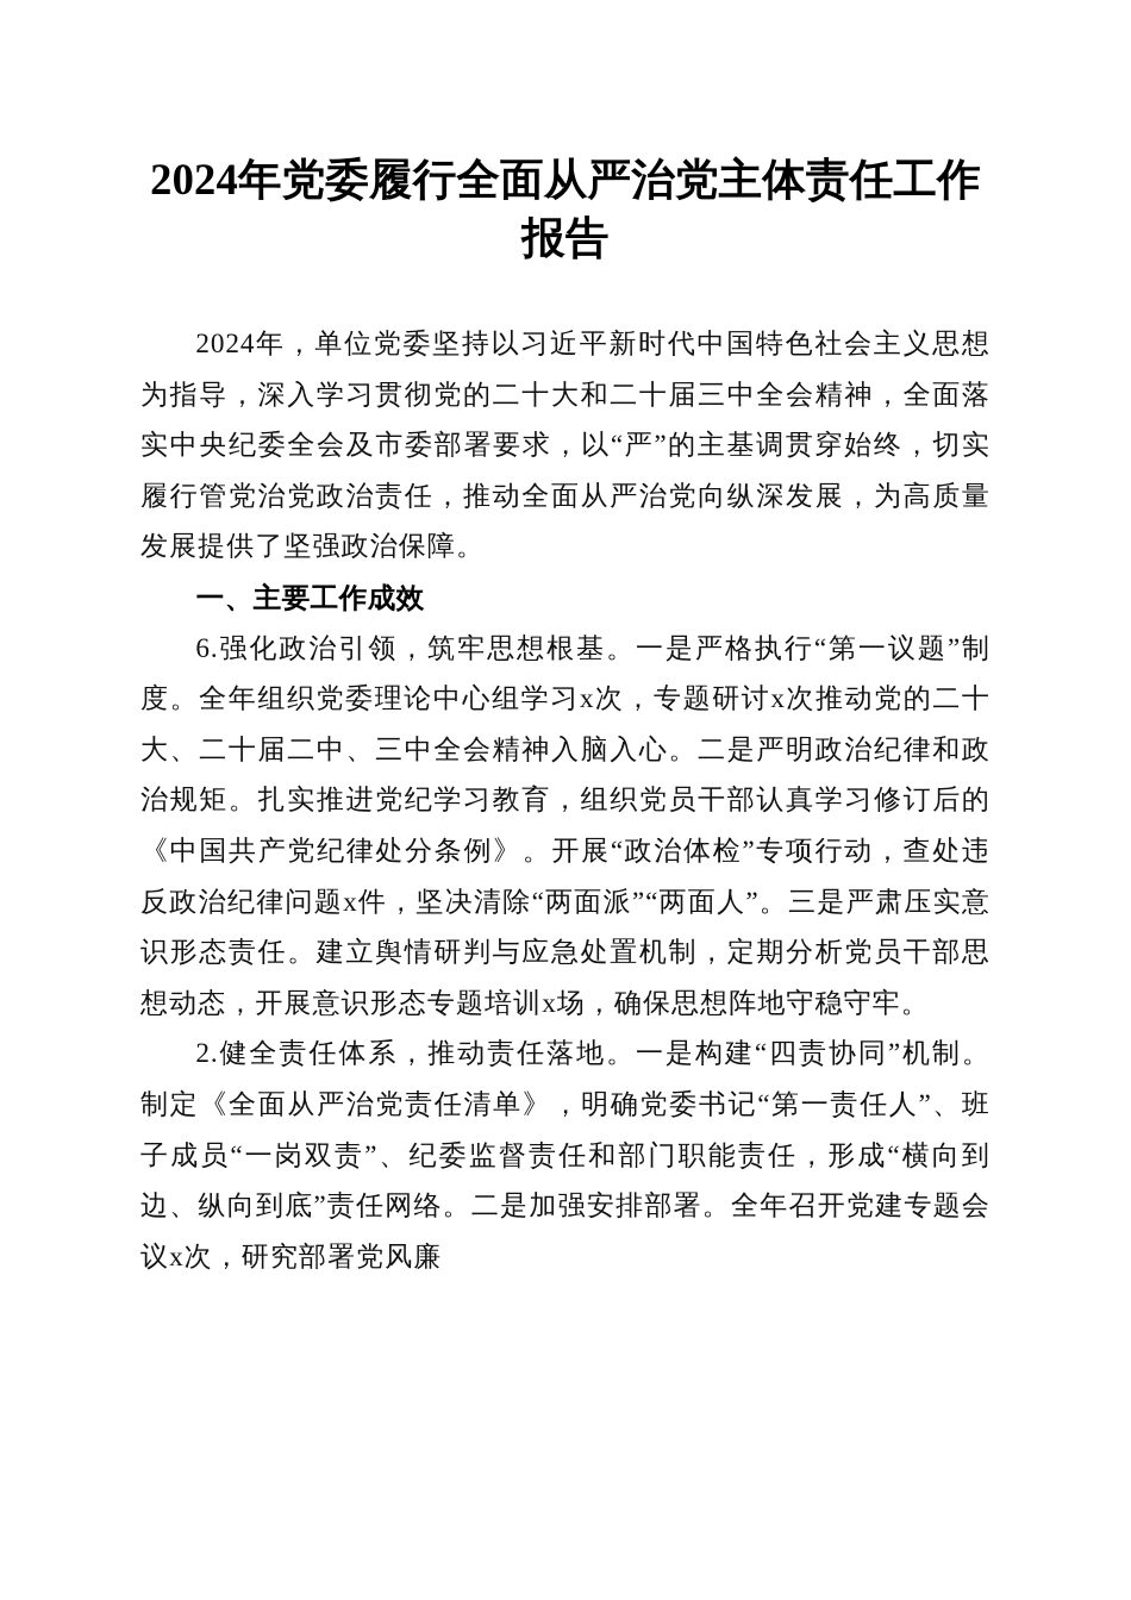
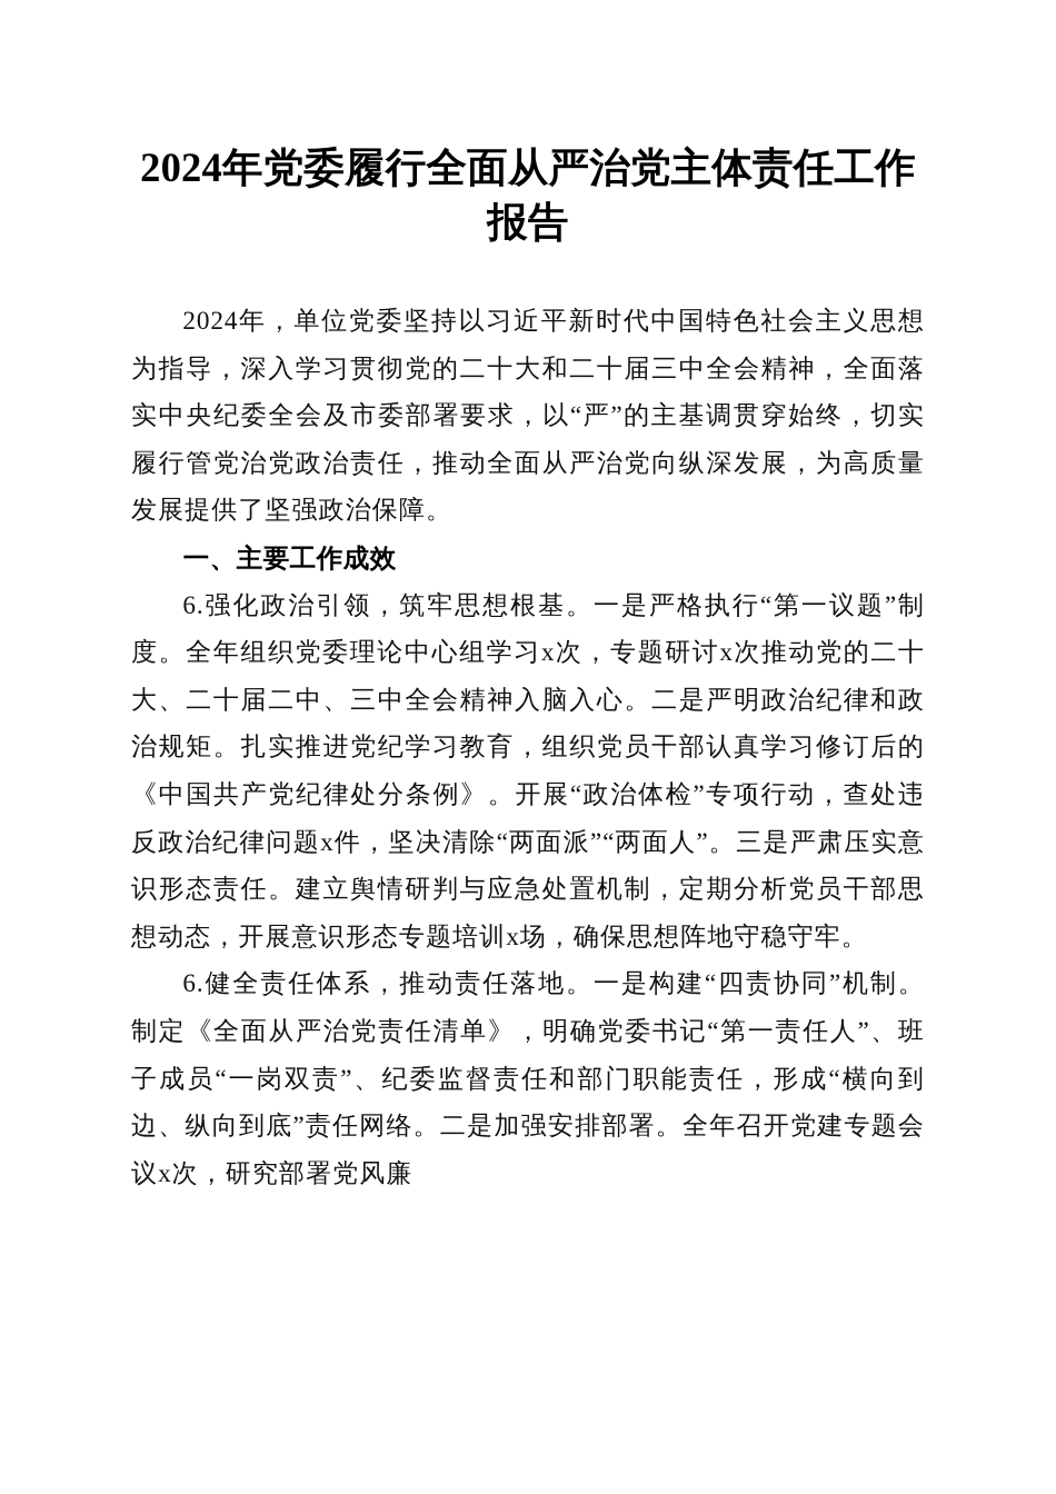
  2024年党委履行全面从严治党主体责任工作报告
  2024年，单位党委坚持以习近平新时代中国特色社会主义思想为指导，深入学习贯彻党的二十大和二十届三中全会精神，全面落实中央纪委全会及市委部署要求，以“严”的主基调贯穿始终，切实履行管党治党政治责任，推动全面从严治党向纵深发展，为高质量发展提供了坚强政治保障。
  一、主要工作成效
  6.强化政治引领，筑牢思想根基。一是严格执行“第一议题”制度。全年组织党委理论中心组学习x次，专题研讨x次推动党的二十大、二十届二中、三中全会精神入脑入心。二是严明政治纪律和政治规矩。扎实推进党纪学习教育，组织党员干部认真学习修订后的《中国共产党纪律处分条例》。开展“政治体检”专项行动，查处违反政治纪律问题x件，坚决清除“两面派”“两面人”。三是严肃压实意识形态责任。建立舆情研判与应急处置机制，定期分析党员干部思想动态，开展意识形态专题培训x场，确保思想阵地守稳守牢。
- 2.健全责任体系，推动责任落地。一是构建“四责协同”机制。制定《全面从严治党责任清单》，明确党委书记“第一责任人”、班子成员“一岗双责”、纪委监督责任和部门职能责任，形成“横向到边、纵向到底”责任网络。二是加强安排部署。全年召开党建专题会议x次，研究部署党风廉
+ 6.健全责任体系，推动责任落地。一是构建“四责协同”机制。制定《全面从严治党责任清单》，明确党委书记“第一责任人”、班子成员“一岗双责”、纪委监督责任和部门职能责任，形成“横向到边、纵向到底”责任网络。二是加强安排部署。全年召开党建专题会议x次，研究部署党风廉
